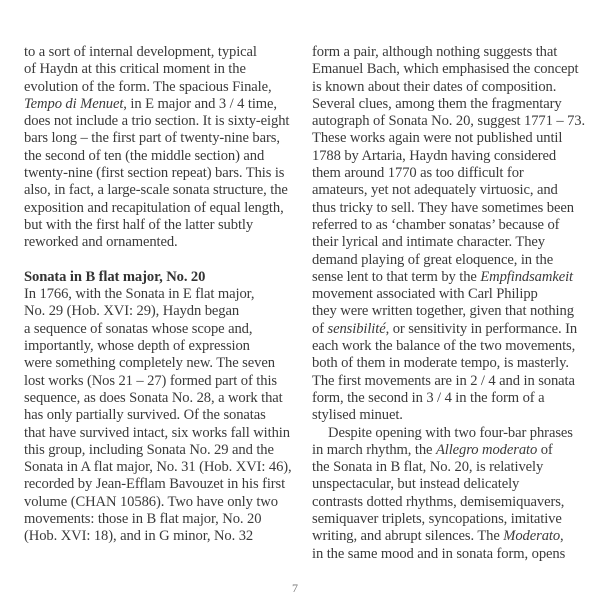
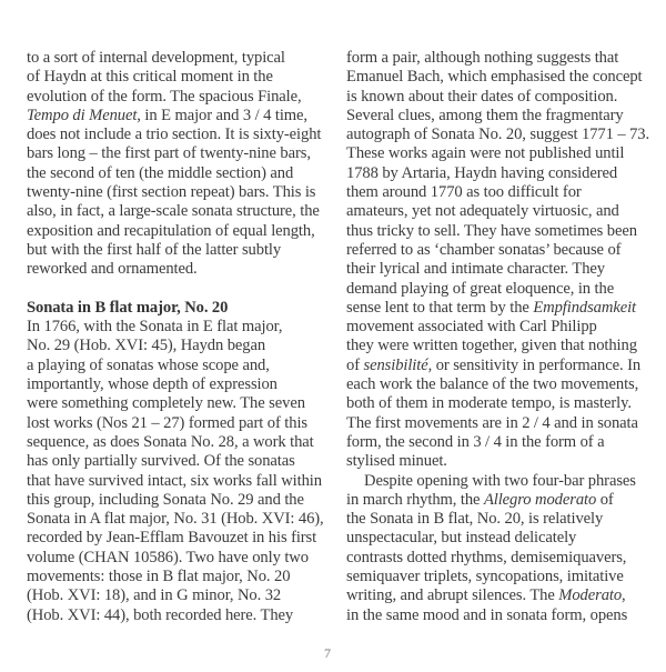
  to a sort of internal development, typical
  of Haydn at this critical moment in the
  evolution of the form. The spacious Finale,
  Tempo di Menuet, in E major and 3 / 4 time,
  does not include a trio section. It is sixty-eight
  bars long – the first part of twenty-nine bars,
  the second of ten (the middle section) and
  twenty-nine (first section repeat) bars. This is
  also, in fact, a large-scale sonata structure, the
  exposition and recapitulation of equal length,
  but with the first half of the latter subtly
  reworked and ornamented.
  Sonata in B flat major, No. 20
  In 1766, with the Sonata in E flat major,
- No. 29 (Hob. XVI: 29), Haydn began
+ No. 29 (Hob. XVI: 45), Haydn began
- a sequence of sonatas whose scope and,
+ a playing of sonatas whose scope and,
  importantly, whose depth of expression
  were something completely new. The seven
  lost works (Nos 21 – 27) formed part of this
  sequence, as does Sonata No. 28, a work that
  has only partially survived. Of the sonatas
  that have survived intact, six works fall within
  this group, including Sonata No. 29 and the
  Sonata in A flat major, No. 31 (Hob. XVI: 46),
  recorded by Jean-Efflam Bavouzet in his first
  volume (CHAN 10586). Two have only two
  movements: those in B flat major, No. 20
  (Hob. XVI: 18), and in G minor, No. 32
+ (Hob. XVI: 44), both recorded here. They
  form a pair, although nothing suggests that
  Emanuel Bach, which emphasised the concept
  is known about their dates of composition.
  Several clues, among them the fragmentary
  autograph of Sonata No. 20, suggest 1771 – 73.
  These works again were not published until
  1788 by Artaria, Haydn having considered
  them around 1770 as too difficult for
  amateurs, yet not adequately virtuosic, and
  thus tricky to sell. They have sometimes been
  referred to as ‘chamber sonatas’ because of
  their lyrical and intimate character. They
  demand playing of great eloquence, in the
  sense lent to that term by the Empfindsamkeit
  movement associated with Carl Philipp
  they were written together, given that nothing
  of sensibilité, or sensitivity in performance. In
  each work the balance of the two movements,
  both of them in moderate tempo, is masterly.
  The first movements are in 2 / 4 and in sonata
  form, the second in 3 / 4 in the form of a
  stylised minuet.
  Despite opening with two four-bar phrases
  in march rhythm, the Allegro moderato of
  the Sonata in B flat, No. 20, is relatively
  unspectacular, but instead delicately
  contrasts dotted rhythms, demisemiquavers,
  semiquaver triplets, syncopations, imitative
  writing, and abrupt silences. The Moderato,
  in the same mood and in sonata form, opens
  7
